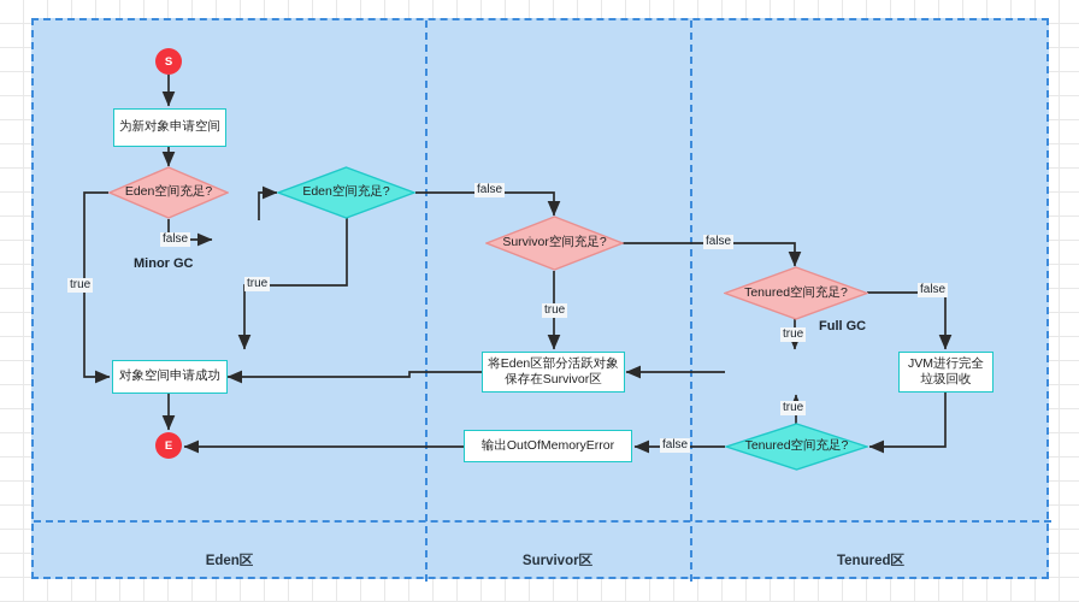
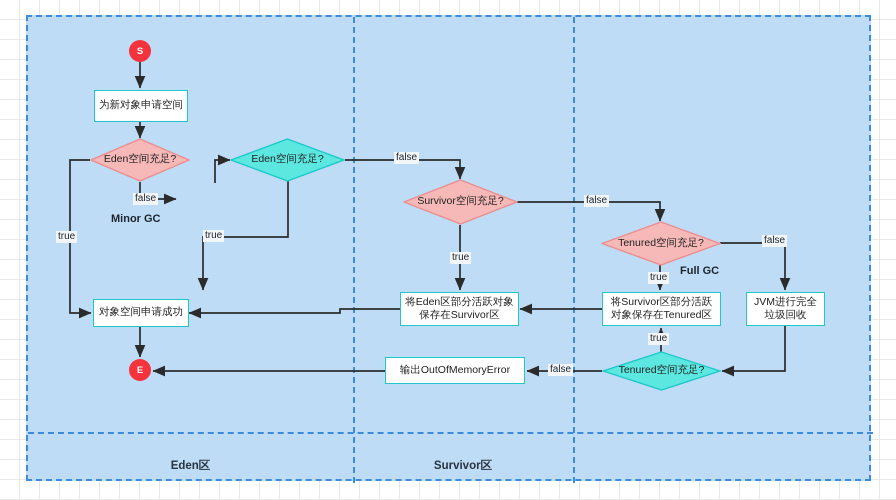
  Eden区
  Survivor区
- Tenured区
  S
  为新对象申请空间
  Eden空间充足?
  Eden空间充足?
  Survivor空间充足?
  Tenured空间充足?
  JVM进行完全
  垃圾回收
  将Eden区部分活跃对象
  保存在Survivor区
+ 将Survivor区部分活跃
+ 对象保存在Tenured区
  Tenured空间充足?
  输出OutOfMemoryError
  对象空间申请成功
  E
  Minor GC
  Full GC
  false
  true
  true
  false
  true
  false
  true
  false
  true
  false
